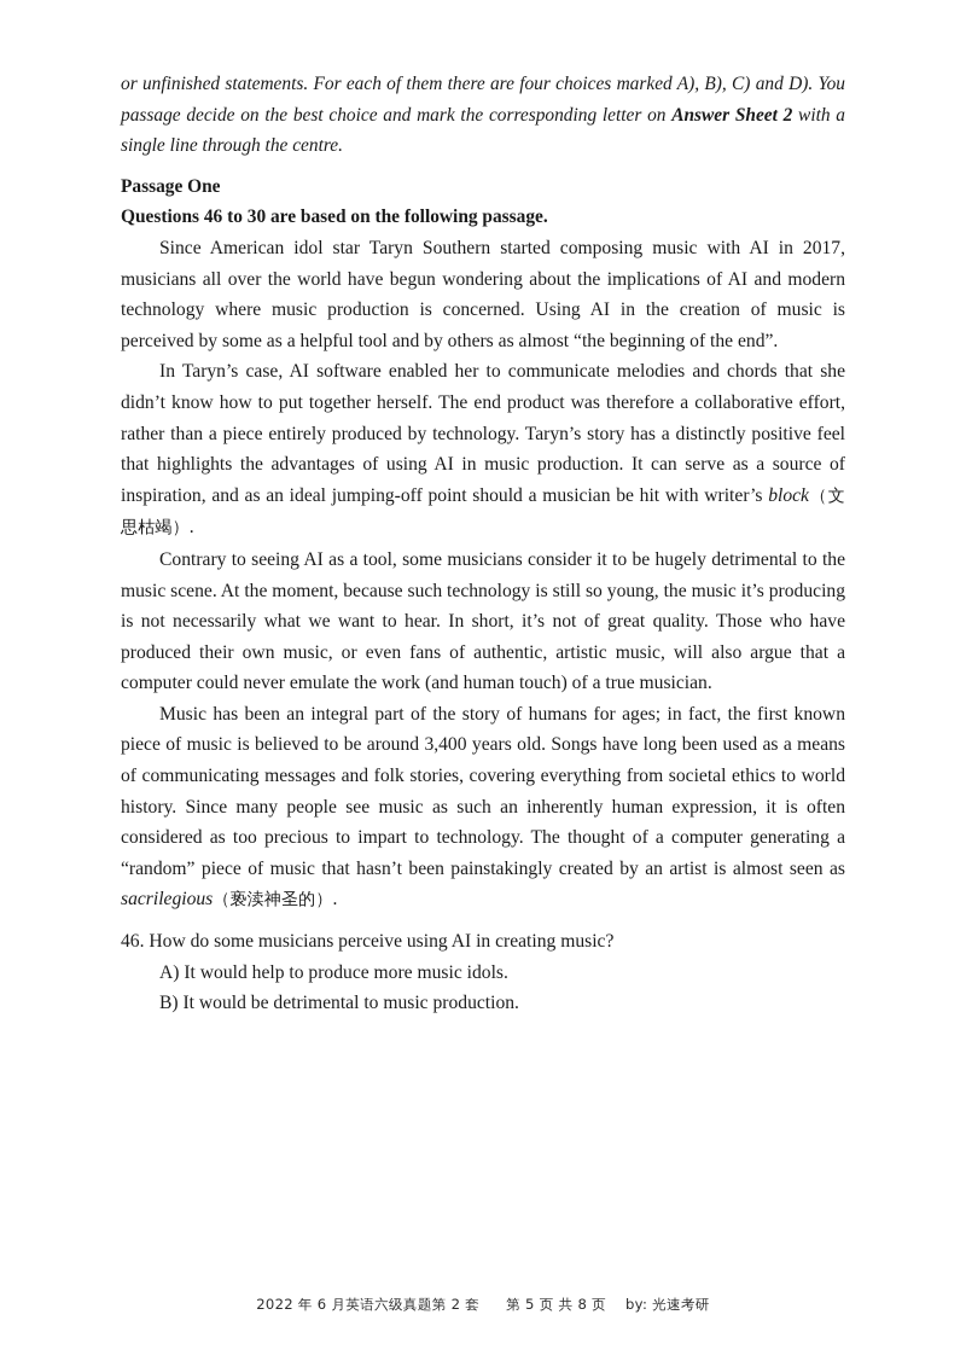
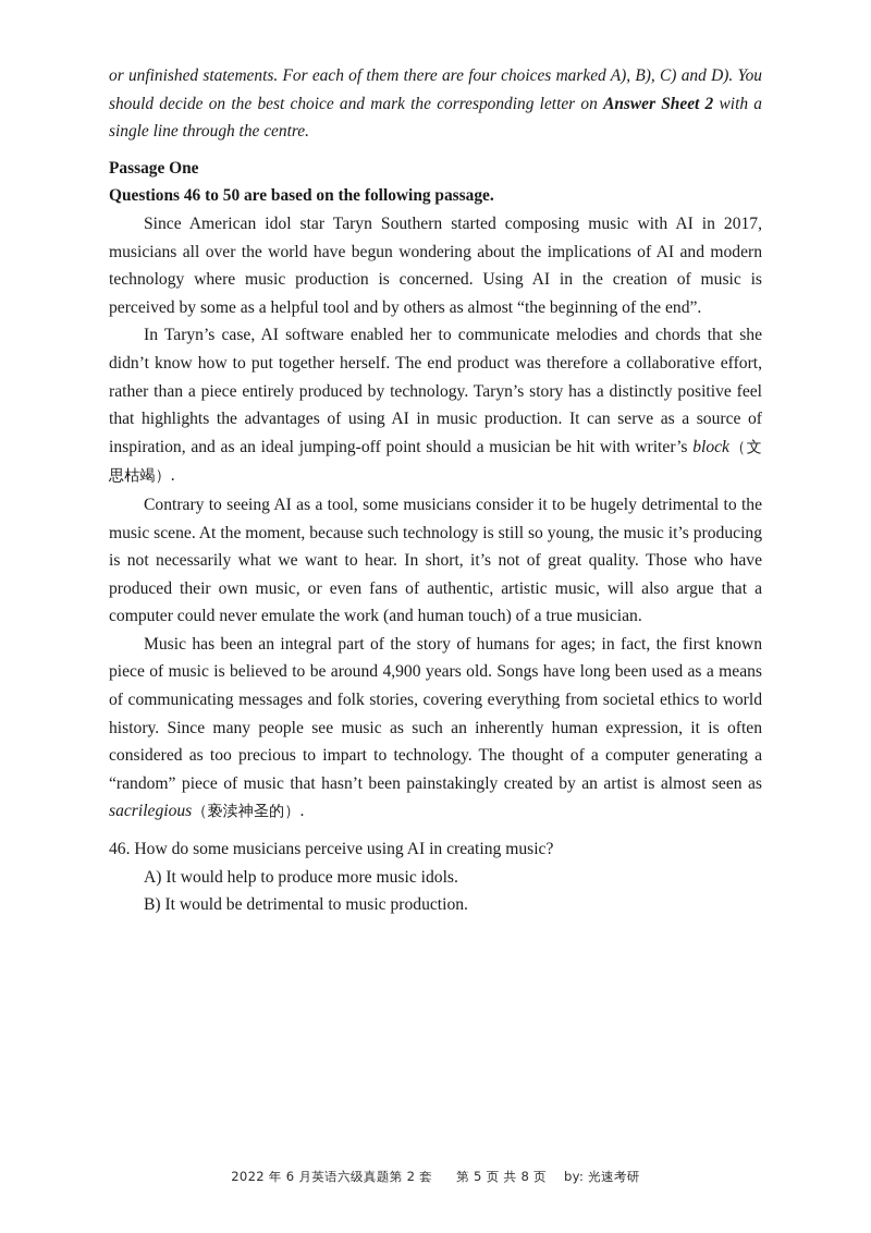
- or unfinished statements. For each of them there are four choices marked A), B), C) and D). You passage decide on the best choice and mark the corresponding letter on Answer Sheet 2 with a single line through the centre.
+ or unfinished statements. For each of them there are four choices marked A), B), C) and D). You should decide on the best choice and mark the corresponding letter on Answer Sheet 2 with a single line through the centre.
  Passage One
- Questions 46 to 30 are based on the following passage.
+ Questions 46 to 50 are based on the following passage.
  Since American idol star Taryn Southern started composing music with AI in 2017, musicians all over the world have begun wondering about the implications of AI and modern technology where music production is concerned. Using AI in the creation of music is perceived by some as a helpful tool and by others as almost “the beginning of the end”.
  In Taryn’s case, AI software enabled her to communicate melodies and chords that she didn’t know how to put together herself. The end product was therefore a collaborative effort, rather than a piece entirely produced by technology. Taryn’s story has a distinctly positive feel that highlights the advantages of using AI in music production. It can serve as a source of inspiration, and as an ideal jumping-off point should a musician be hit with writer’s block（文思枯竭）.
  Contrary to seeing AI as a tool, some musicians consider it to be hugely detrimental to the music scene. At the moment, because such technology is still so young, the music it’s producing is not necessarily what we want to hear. In short, it’s not of great quality. Those who have produced their own music, or even fans of authentic, artistic music, will also argue that a computer could never emulate the work (and human touch) of a true musician.
- Music has been an integral part of the story of humans for ages; in fact, the first known piece of music is believed to be around 3,400 years old. Songs have long been used as a means of communicating messages and folk stories, covering everything from societal ethics to world history. Since many people see music as such an inherently human expression, it is often considered as too precious to impart to technology. The thought of a computer generating a “random” piece of music that hasn’t been painstakingly created by an artist is almost seen as sacrilegious（亵渎神圣的）.
+ Music has been an integral part of the story of humans for ages; in fact, the first known piece of music is believed to be around 4,900 years old. Songs have long been used as a means of communicating messages and folk stories, covering everything from societal ethics to world history. Since many people see music as such an inherently human expression, it is often considered as too precious to impart to technology. The thought of a computer generating a “random” piece of music that hasn’t been painstakingly created by an artist is almost seen as sacrilegious（亵渎神圣的）.
  46. How do some musicians perceive using AI in creating music?
  A) It would help to produce more music idols.
  B) It would be detrimental to music production.
  2022 年 6 月英语六级真题第 2 套 第 5 页 共 8 页 by: 光速考研
